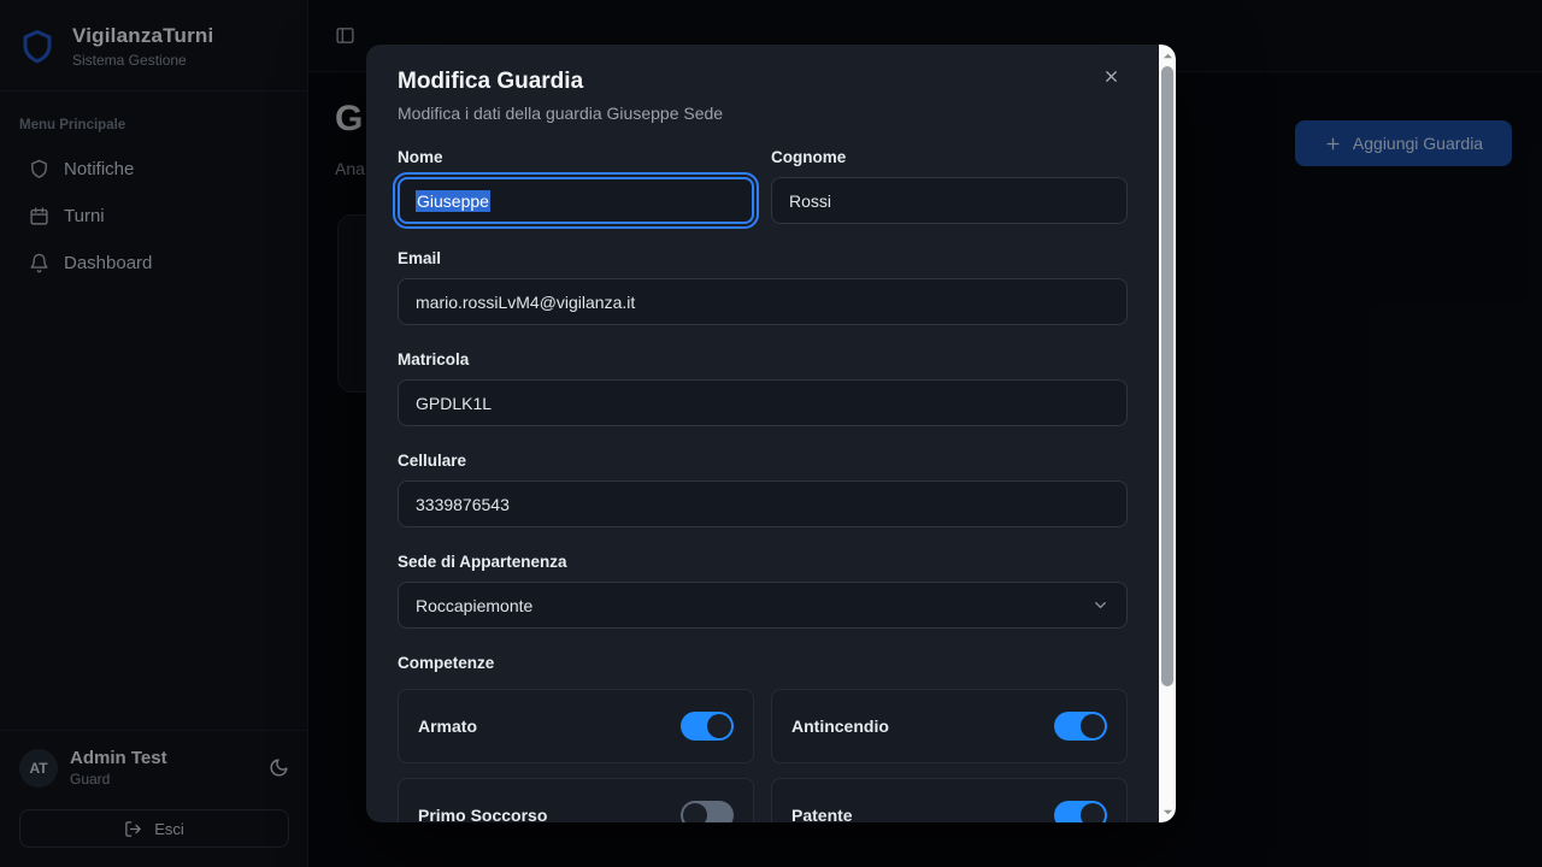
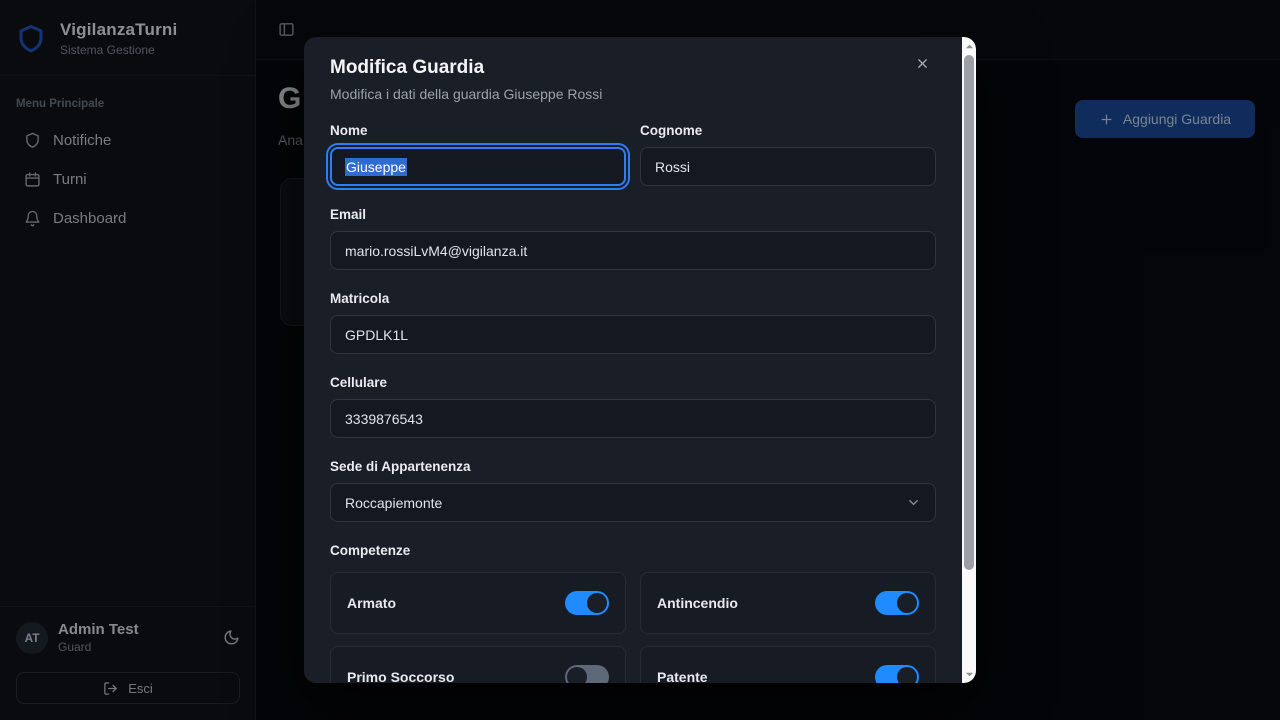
  VigilanzaTurni
  Sistema Gestione
  Menu Principale
  Notifiche
  Turni
  Dashboard
  AT
  Admin Test
  Guard
  Esci
  G
  Ana
  Aggiungi Guardia
  Modifica Guardia
- Modifica i dati della guardia Giuseppe Sede
+ Modifica i dati della guardia Giuseppe Rossi
  Nome
  Giuseppe
  Cognome
  Rossi
  Email
  mario.rossiLvM4@vigilanza.it
  Matricola
  GPDLK1L
  Cellulare
  3339876543
  Sede di Appartenenza
  Roccapiemonte
  Competenze
  Armato
  Antincendio
  Primo Soccorso
  Patente
